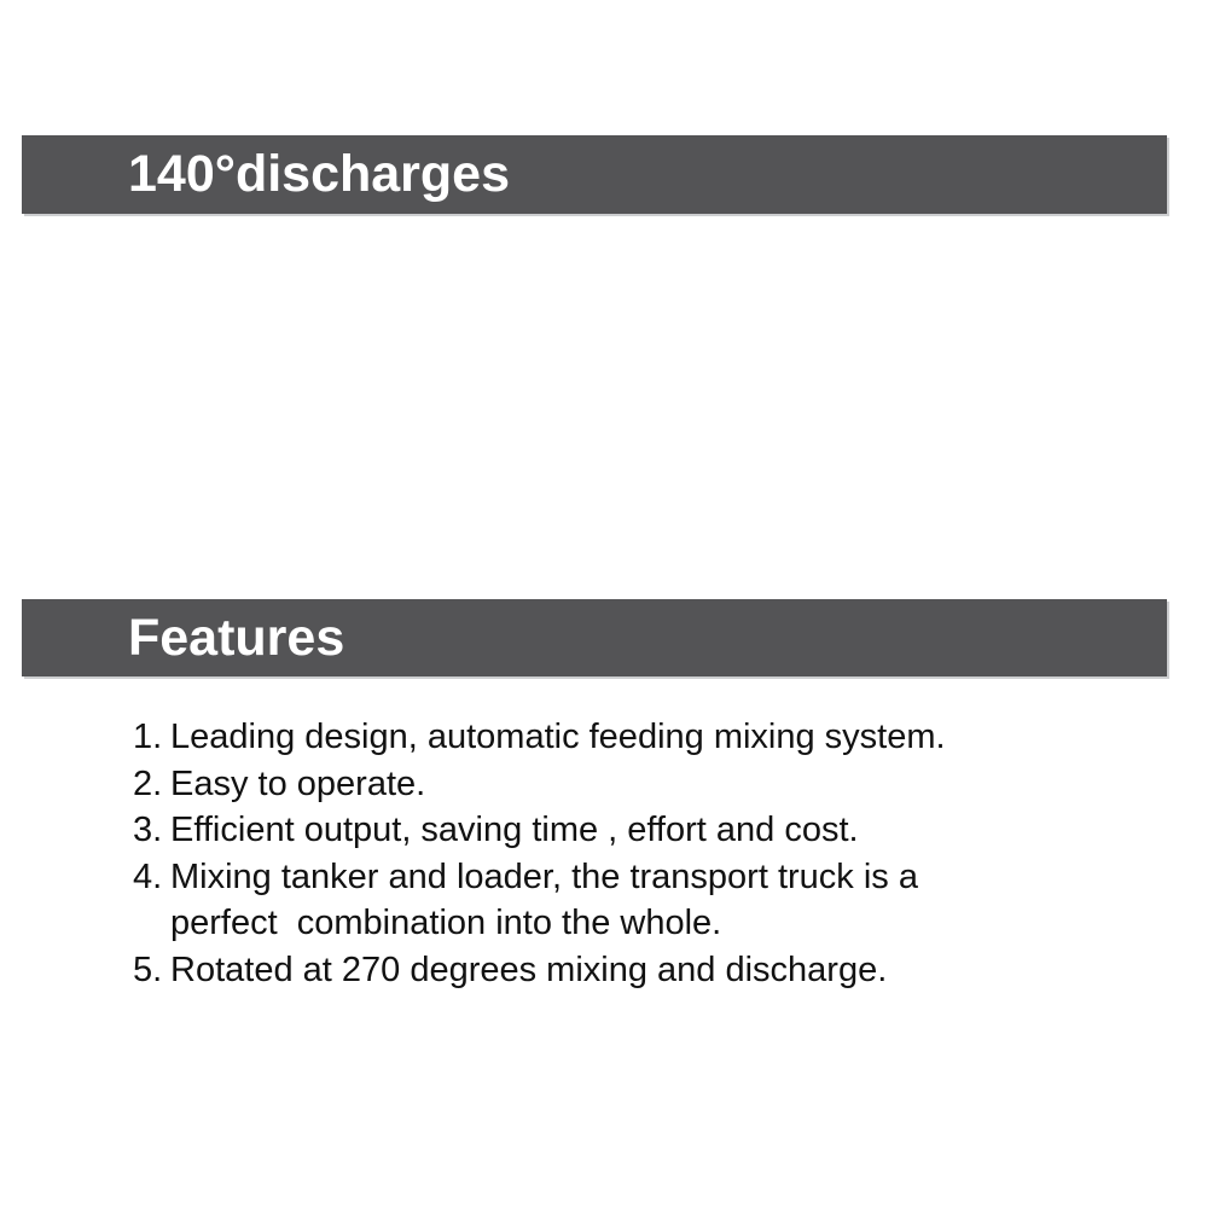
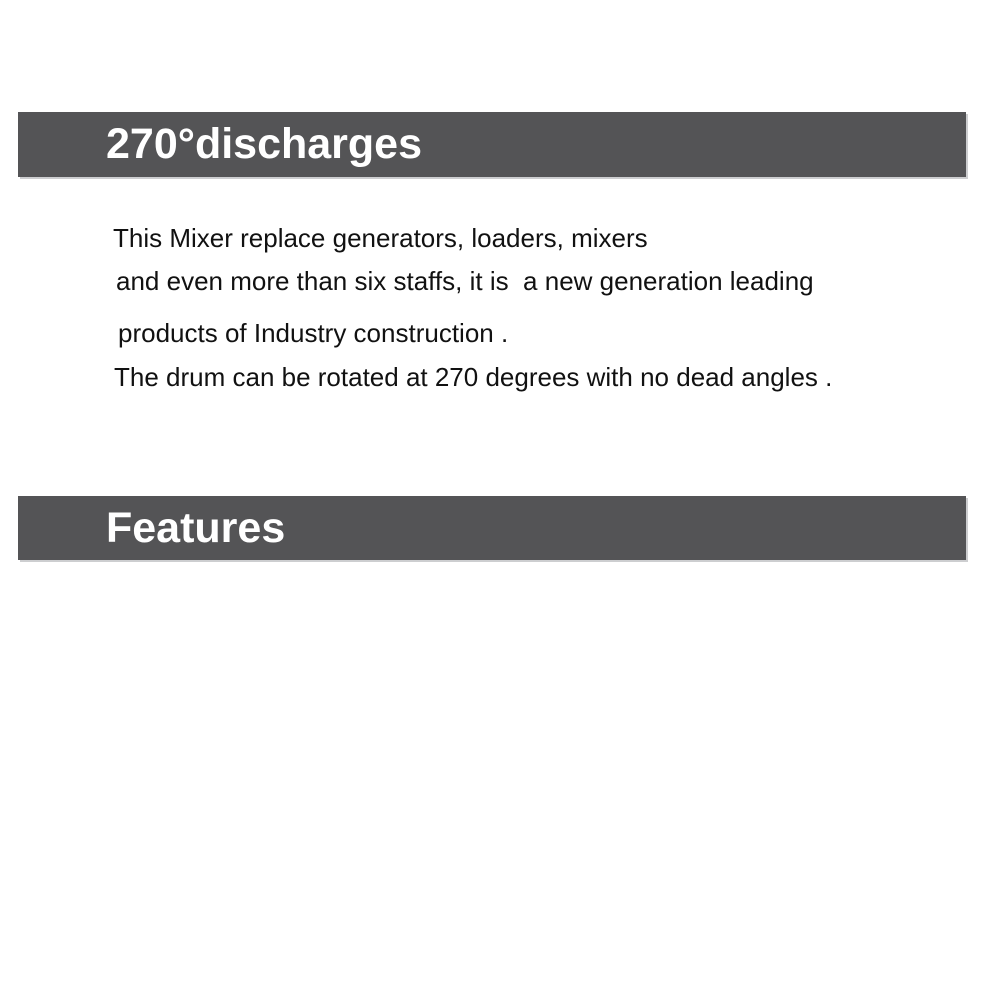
- 140°discharges
+ 270°discharges
+ This Mixer replace generators, loaders, mixers
+ and even more than six staffs, it is a new generation leading
+ products of Industry construction .
+ The drum can be rotated at 270 degrees with no dead angles .
  Features
- 1.
- Leading design, automatic feeding mixing system.
- 2.
- Easy to operate.
- 3.
- Efficient output, saving time , effort and cost.
- 4.
- Mixing tanker and loader, the transport truck is a
- perfect combination into the whole.
- 5.
- Rotated at 270 degrees mixing and discharge.
